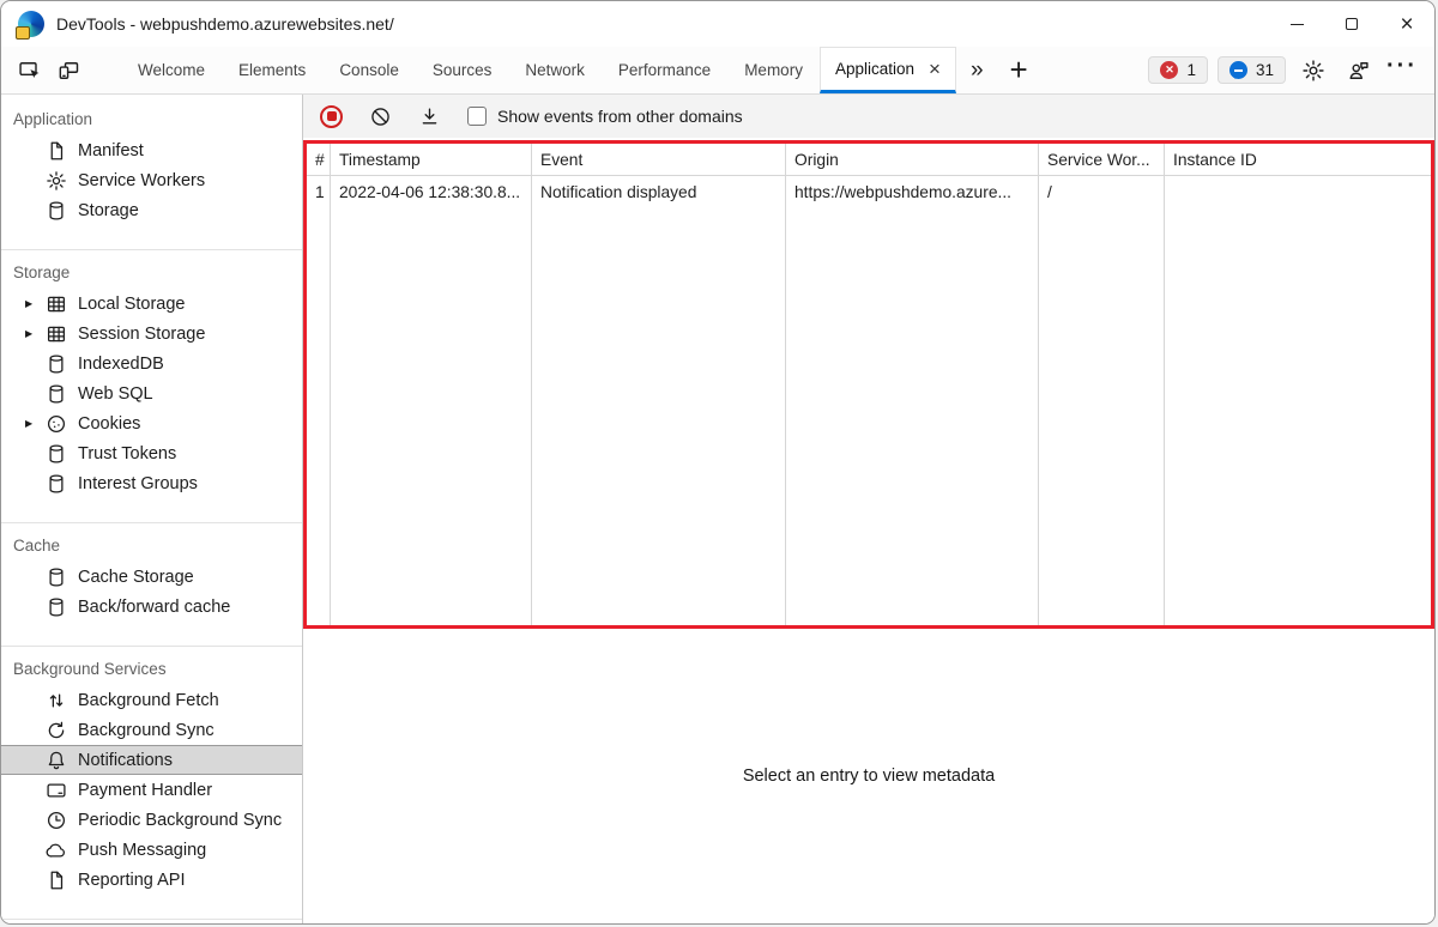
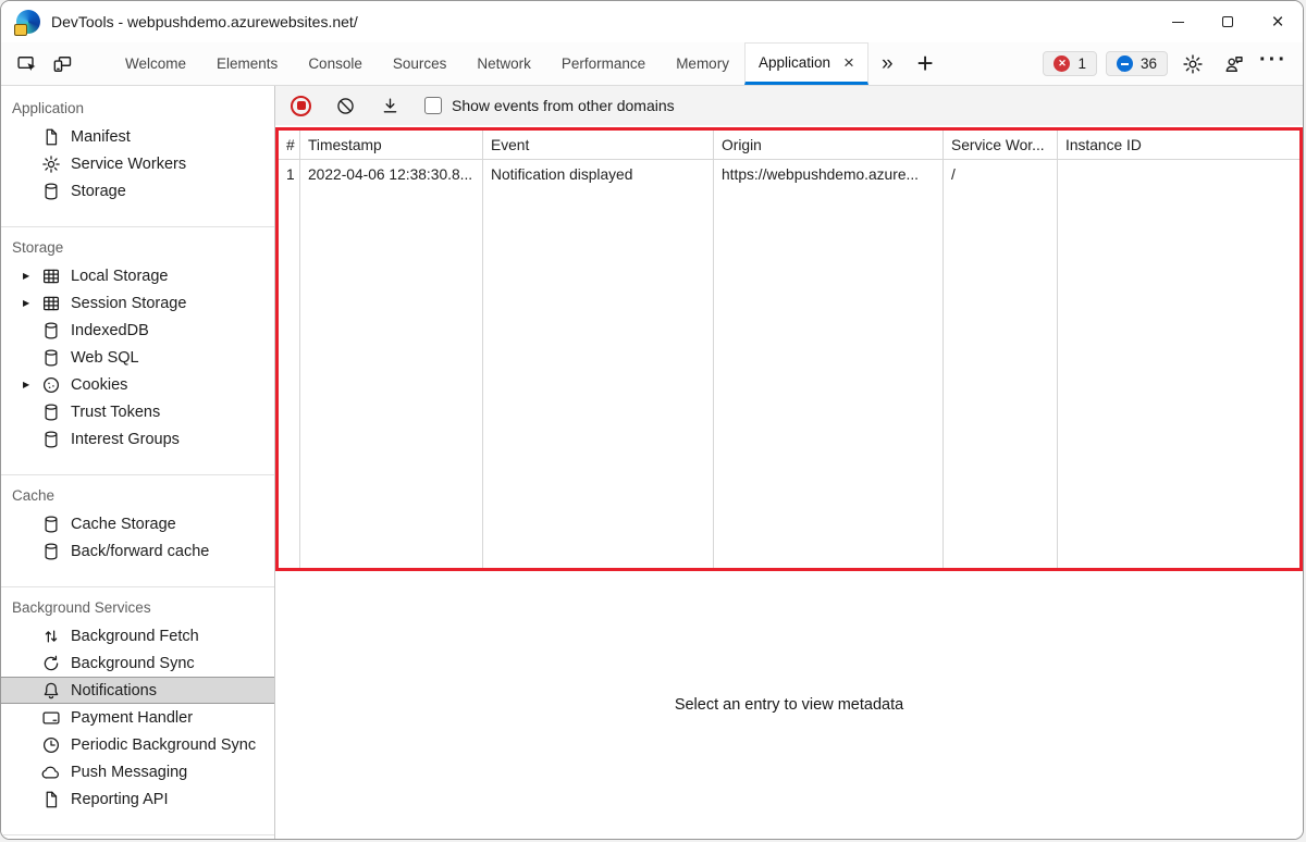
  DevTools - webpushdemo.azurewebsites.net/
  ×
  Welcome
  Elements
  Console
  Sources
  Network
  Performance
  Memory
  Application
  ×
  »
  +
  ✕
  1
- 31
+ 36
  ···
  Application
  Manifest
  Service Workers
  Storage
  Storage
  ▶
  Local Storage
  ▶
  Session Storage
  IndexedDB
  Web SQL
  ▶
  Cookies
  Trust Tokens
  Interest Groups
  Cache
  Cache Storage
  Back/forward cache
  Background Services
  Background Fetch
  Background Sync
  Notifications
  Payment Handler
  Periodic Background Sync
  Push Messaging
  Reporting API
  Show events from other domains
  #
  Timestamp
  Event
  Origin
  Service Wor...
  Instance ID
  1
  2022-04-06 12:38:30.8...
  Notification displayed
  https://webpushdemo.azure...
  /
  Select an entry to view metadata
